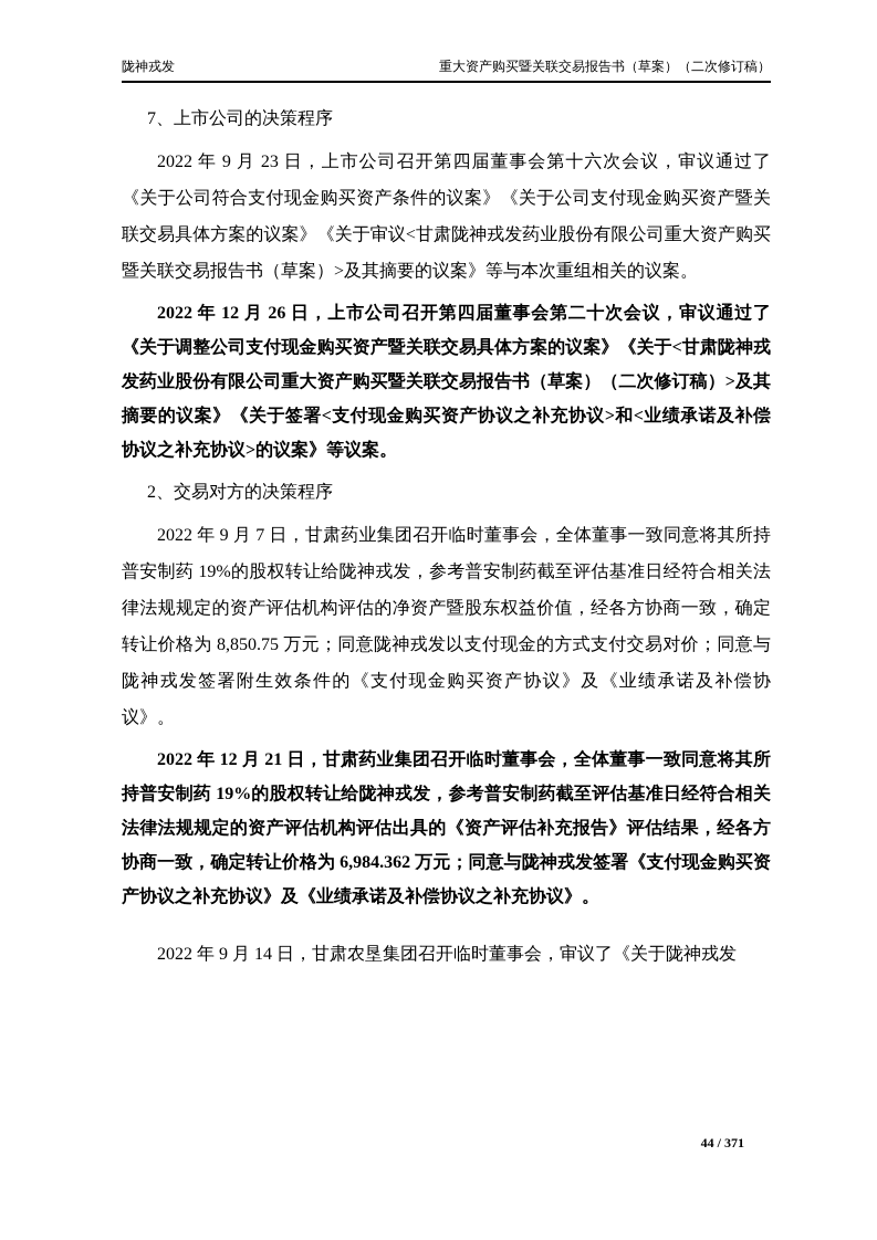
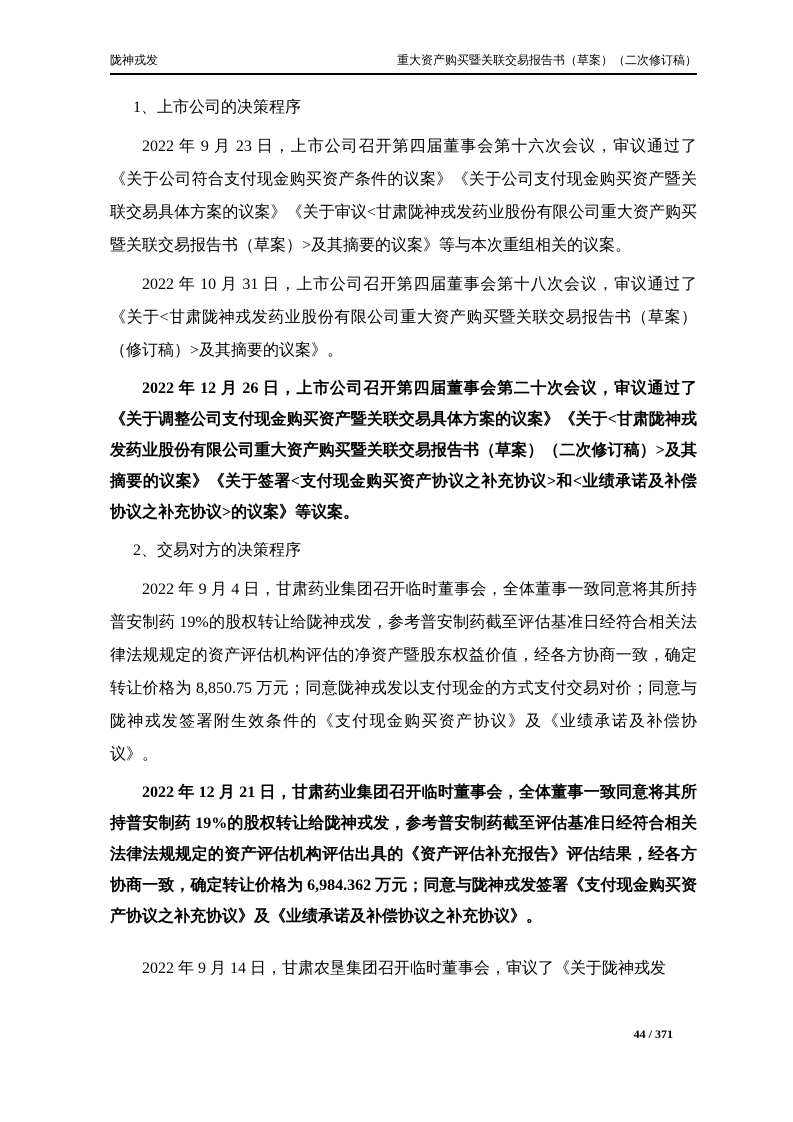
  陇神戎发
  重大资产购买暨关联交易报告书（草案）（二次修订稿）
- 7、上市公司的决策程序
+ 1、上市公司的决策程序
  2022 年 9 月 23 日，上市公司召开第四届董事会第十六次会议，审议通过了《关于公司符合支付现金购买资产条件的议案》《关于公司支付现金购买资产暨关联交易具体方案的议案》《关于审议<甘肃陇神戎发药业股份有限公司重大资产购买暨关联交易报告书（草案）>及其摘要的议案》等与本次重组相关的议案。
+ 2022 年 10 月 31 日，上市公司召开第四届董事会第十八次会议，审议通过了《关于<甘肃陇神戎发药业股份有限公司重大资产购买暨关联交易报告书（草案）（修订稿）>及其摘要的议案》。
  2022 年 12 月 26 日，上市公司召开第四届董事会第二十次会议，审议通过了《关于调整公司支付现金购买资产暨关联交易具体方案的议案》《关于<甘肃陇神戎发药业股份有限公司重大资产购买暨关联交易报告书（草案）（二次修订稿）>及其摘要的议案》《关于签署<支付现金购买资产协议之补充协议>和<业绩承诺及补偿协议之补充协议>的议案》等议案。
  2、交易对方的决策程序
- 2022 年 9 月 7 日，甘肃药业集团召开临时董事会，全体董事一致同意将其所持普安制药 19%的股权转让给陇神戎发，参考普安制药截至评估基准日经符合相关法律法规规定的资产评估机构评估的净资产暨股东权益价值，经各方协商一致，确定转让价格为 8,850.75 万元；同意陇神戎发以支付现金的方式支付交易对价；同意与陇神戎发签署附生效条件的《支付现金购买资产协议》及《业绩承诺及补偿协议》。
+ 2022 年 9 月 4 日，甘肃药业集团召开临时董事会，全体董事一致同意将其所持普安制药 19%的股权转让给陇神戎发，参考普安制药截至评估基准日经符合相关法律法规规定的资产评估机构评估的净资产暨股东权益价值，经各方协商一致，确定转让价格为 8,850.75 万元；同意陇神戎发以支付现金的方式支付交易对价；同意与陇神戎发签署附生效条件的《支付现金购买资产协议》及《业绩承诺及补偿协议》。
  2022 年 12 月 21 日，甘肃药业集团召开临时董事会，全体董事一致同意将其所持普安制药 19%的股权转让给陇神戎发，参考普安制药截至评估基准日经符合相关法律法规规定的资产评估机构评估出具的《资产评估补充报告》评估结果，经各方协商一致，确定转让价格为 6,984.362 万元；同意与陇神戎发签署《支付现金购买资产协议之补充协议》及《业绩承诺及补偿协议之补充协议》。
  2022 年 9 月 14 日，甘肃农垦集团召开临时董事会，审议了《关于陇神戎发
  44 / 371
